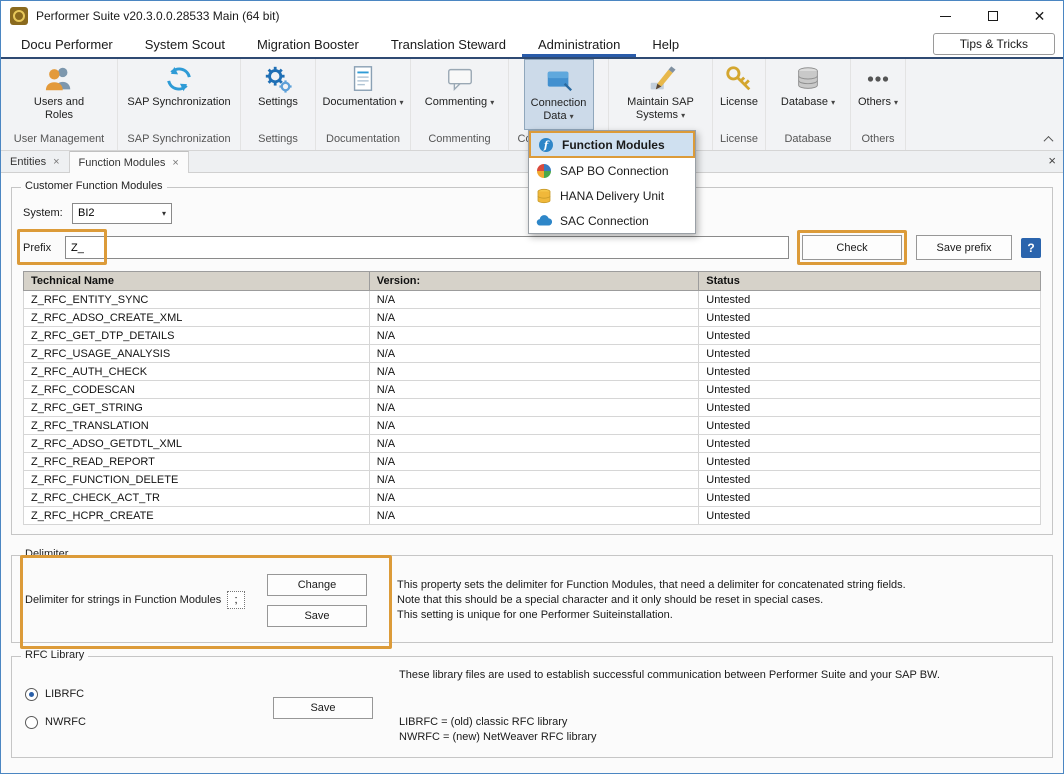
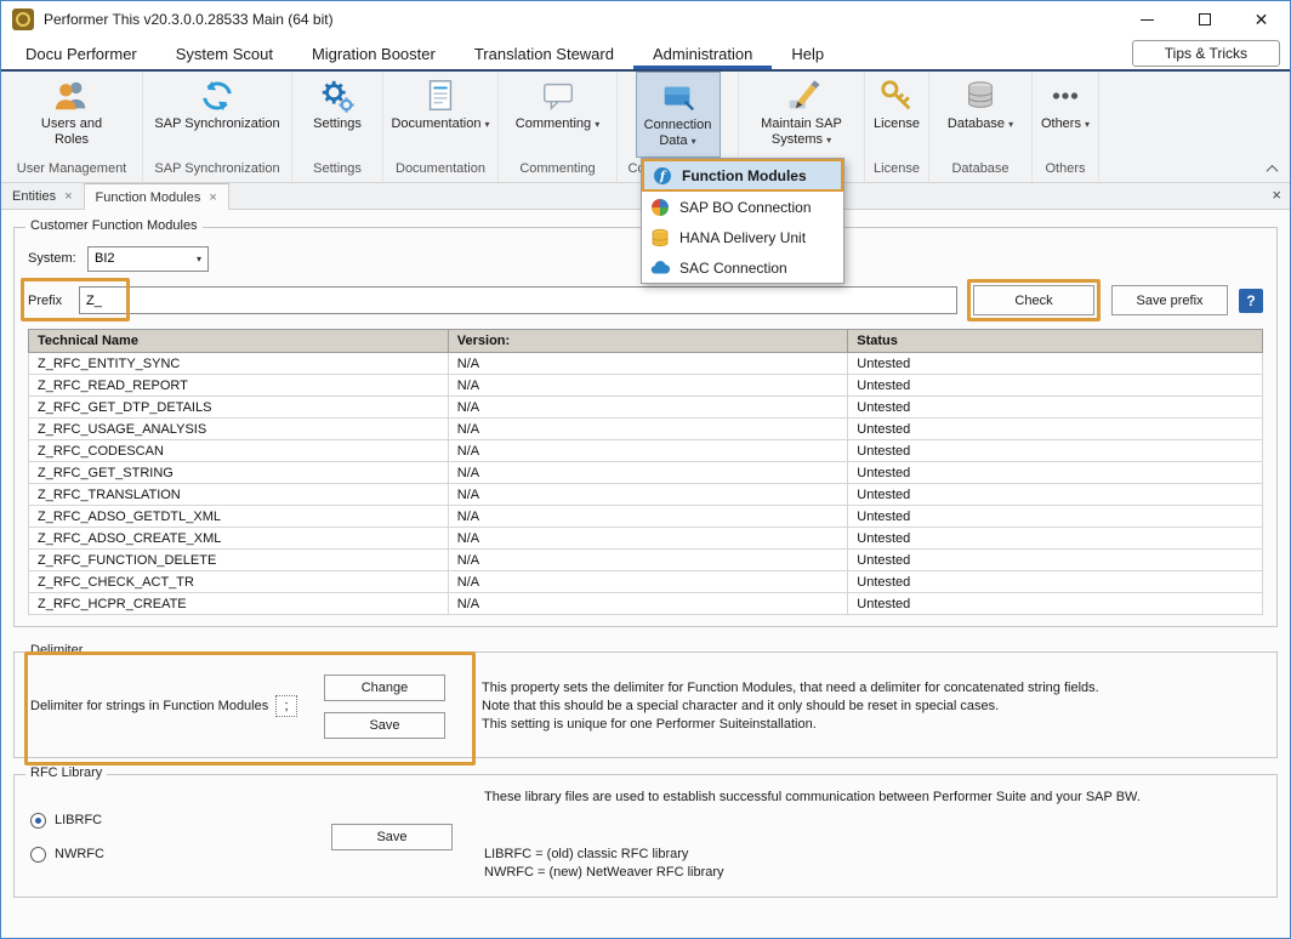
- Performer Suite v20.3.0.0.28533 Main (64 bit)
+ Performer This v20.3.0.0.28533 Main (64 bit)
  ✕
  Docu Performer
  System Scout
  Migration Booster
  Translation Steward
  Administration
  Help
  Tips & Tricks
  Users and Roles
  User Management
  SAP Synchronization
  SAP Synchronization
  Settings
  Settings
  Documentation ▾
  Documentation
  Commenting ▾
  Commenting
  Connection Data ▾
  Maintain SAP Systems ▾
  License
  License
  Database ▾
  Database
  Others ▾
  Others
  Entities
  ×
  Function Modules
  ×
  ×
  Customer Function Modules
  System:
  BI2
  ▾
  Prefix
  Z_
  Check
  Save prefix
  ?
  Technical Name	Version:	Status
  Z_RFC_ENTITY_SYNC	N/A	Untested
- Z_RFC_ADSO_CREATE_XML	N/A	Untested
+ Z_RFC_READ_REPORT	N/A	Untested
  Z_RFC_GET_DTP_DETAILS	N/A	Untested
  Z_RFC_USAGE_ANALYSIS	N/A	Untested
- Z_RFC_AUTH_CHECK	N/A	Untested
  Z_RFC_CODESCAN	N/A	Untested
  Z_RFC_GET_STRING	N/A	Untested
  Z_RFC_TRANSLATION	N/A	Untested
  Z_RFC_ADSO_GETDTL_XML	N/A	Untested
- Z_RFC_READ_REPORT	N/A	Untested
+ Z_RFC_ADSO_CREATE_XML	N/A	Untested
  Z_RFC_FUNCTION_DELETE	N/A	Untested
  Z_RFC_CHECK_ACT_TR	N/A	Untested
  Z_RFC_HCPR_CREATE	N/A	Untested
  Delimiter
  Delimiter for strings in Function Modules
  ;
  Change
  Save
  This property sets the delimiter for Function Modules, that need a delimiter for concatenated string fields.
  Note that this should be a special character and it only should be reset in special cases.
  This setting is unique for one Performer Suiteinstallation.
  RFC Library
  LIBRFC
  NWRFC
  Save
  These library files are used to establish successful communication between Performer Suite and your SAP BW.
  LIBRFC = (old) classic RFC library
  NWRFC = (new) NetWeaver RFC library
  f
  Function Modules
  SAP BO Connection
  HANA Delivery Unit
  SAC Connection
